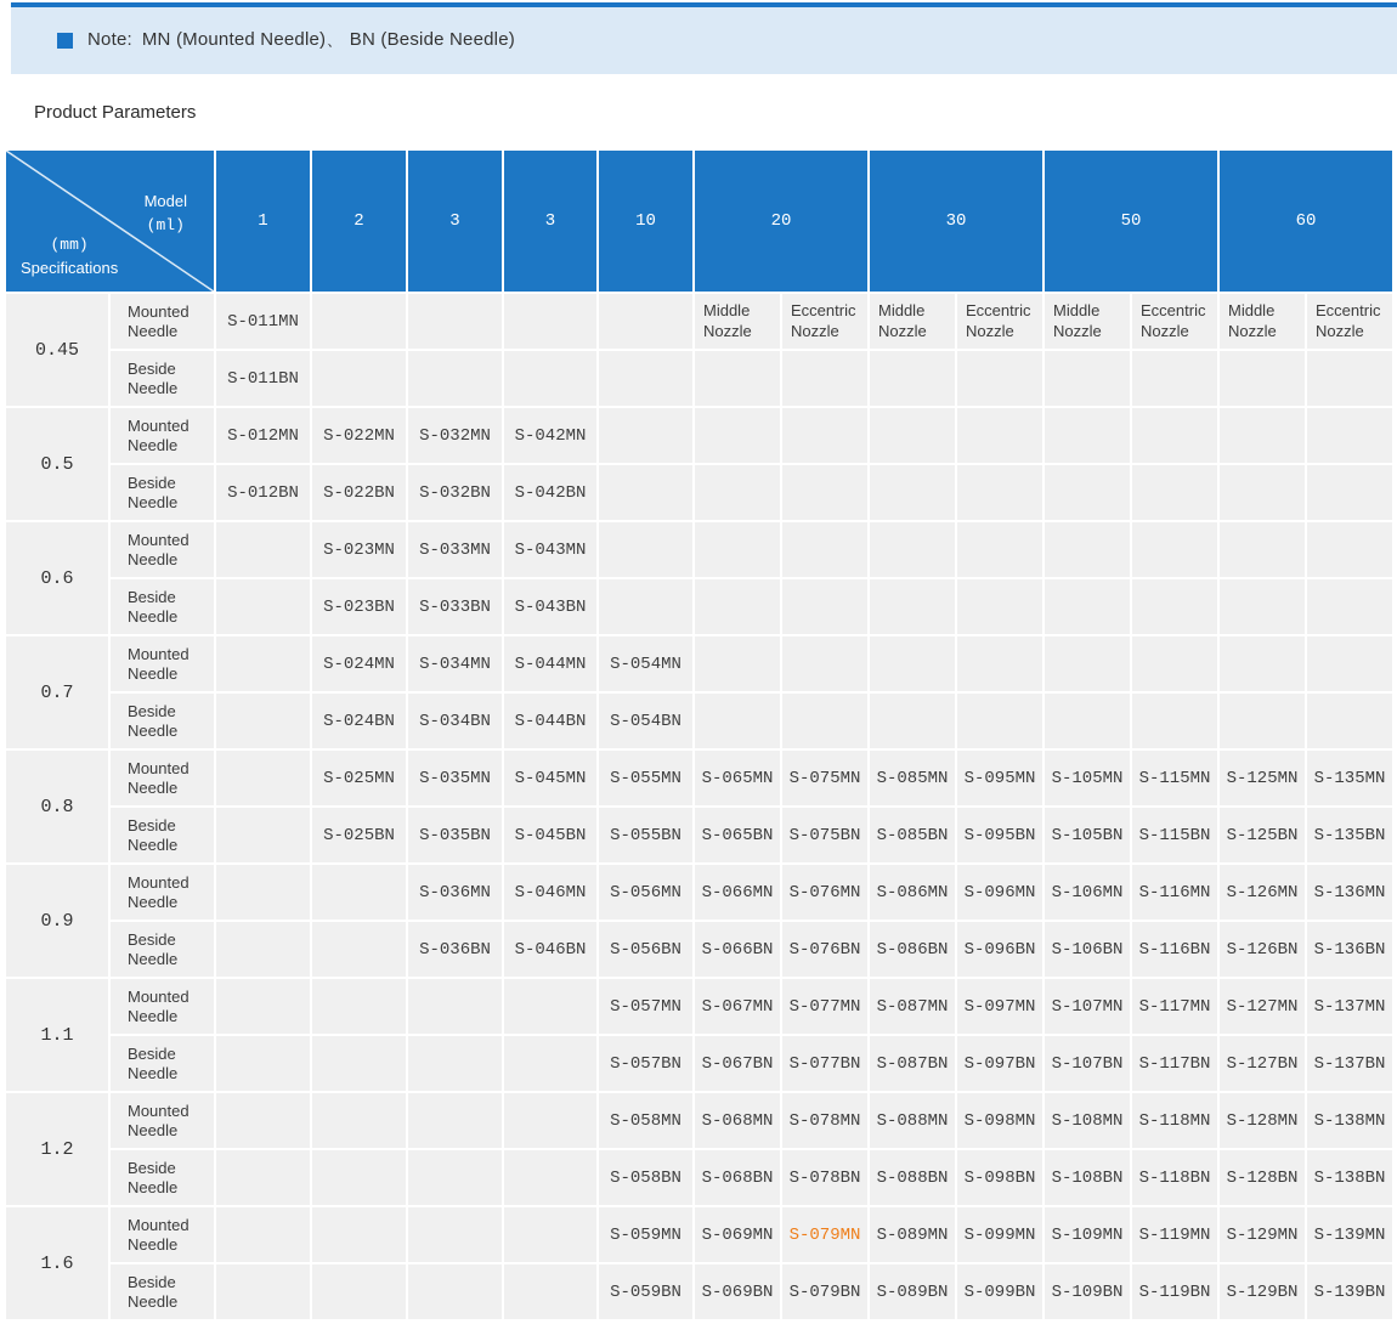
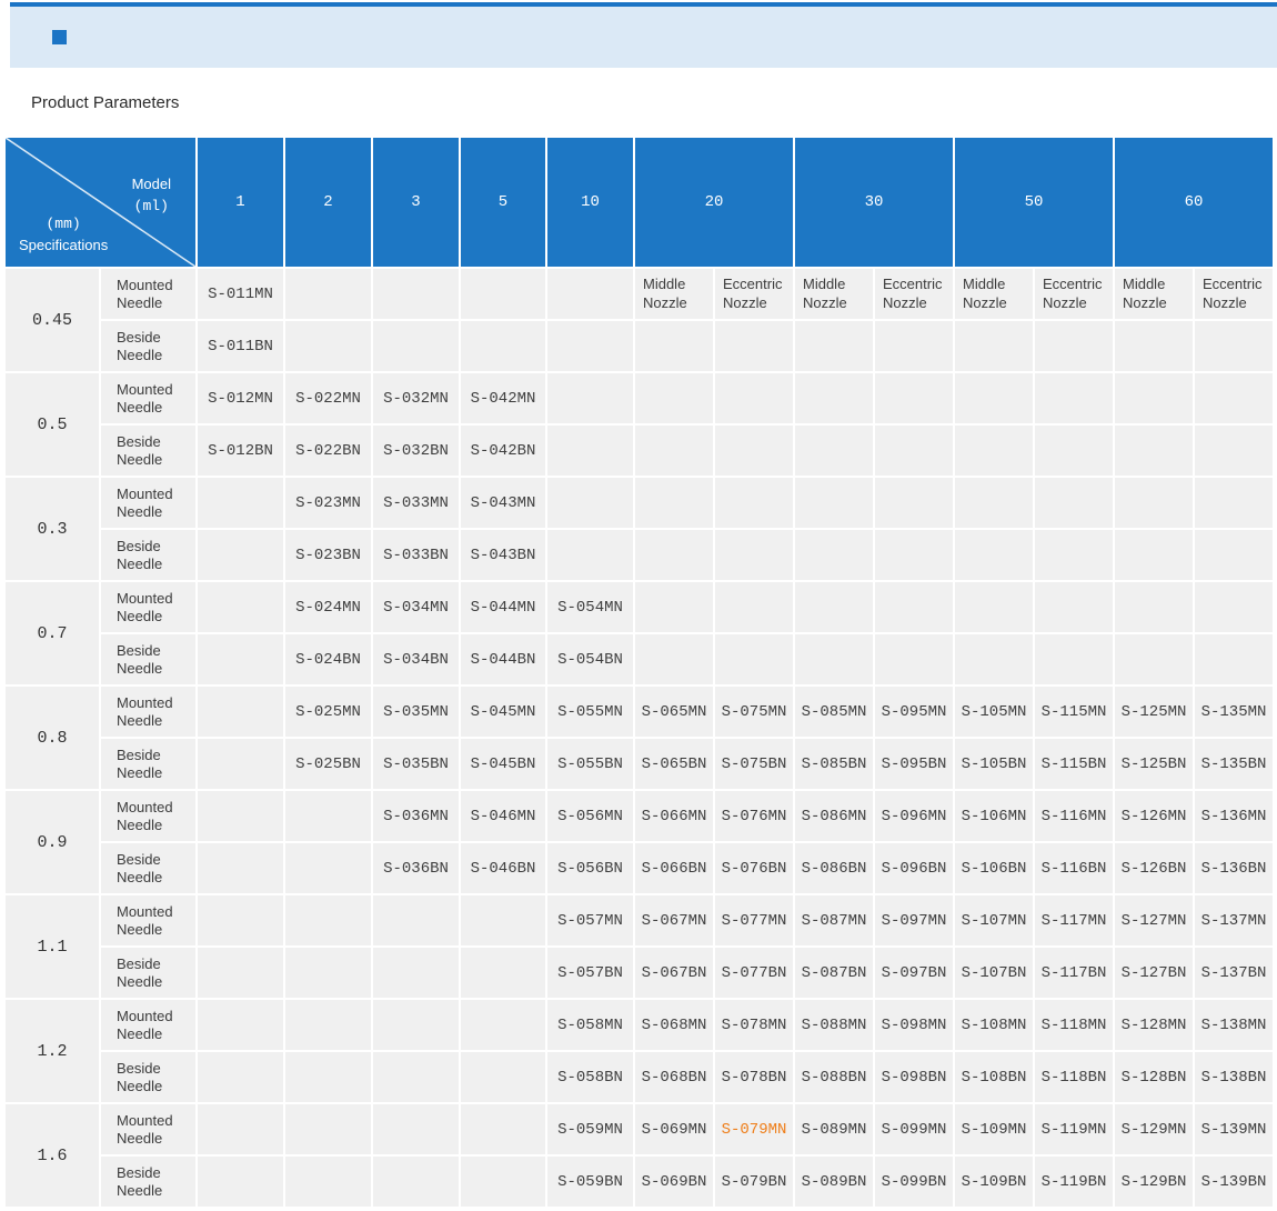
- Note: MN (Mounted Needle)、 BN (Beside Needle)
  Product Parameters
- Model (ml) (mm) Specifications	1	2	3	3	10	20	30	50	60
+ Model (ml) (mm) Specifications	1	2	3	5	10	20	30	50	60
  0.45	Mounted Needle	S-011MN					Middle Nozzle	Eccentric Nozzle	Middle Nozzle	Eccentric Nozzle	Middle Nozzle	Eccentric Nozzle	Middle Nozzle	Eccentric Nozzle
  Beside Needle	S-011BN
  0.5	Mounted Needle	S-012MN	S-022MN	S-032MN	S-042MN
  Beside Needle	S-012BN	S-022BN	S-032BN	S-042BN
- 0.6	Mounted Needle		S-023MN	S-033MN	S-043MN
+ 0.3	Mounted Needle		S-023MN	S-033MN	S-043MN
  Beside Needle		S-023BN	S-033BN	S-043BN
  0.7	Mounted Needle		S-024MN	S-034MN	S-044MN	S-054MN
  Beside Needle		S-024BN	S-034BN	S-044BN	S-054BN
  0.8	Mounted Needle		S-025MN	S-035MN	S-045MN	S-055MN	S-065MN	S-075MN	S-085MN	S-095MN	S-105MN	S-115MN	S-125MN	S-135MN
  Beside Needle		S-025BN	S-035BN	S-045BN	S-055BN	S-065BN	S-075BN	S-085BN	S-095BN	S-105BN	S-115BN	S-125BN	S-135BN
  0.9	Mounted Needle			S-036MN	S-046MN	S-056MN	S-066MN	S-076MN	S-086MN	S-096MN	S-106MN	S-116MN	S-126MN	S-136MN
  Beside Needle			S-036BN	S-046BN	S-056BN	S-066BN	S-076BN	S-086BN	S-096BN	S-106BN	S-116BN	S-126BN	S-136BN
  1.1	Mounted Needle					S-057MN	S-067MN	S-077MN	S-087MN	S-097MN	S-107MN	S-117MN	S-127MN	S-137MN
  Beside Needle					S-057BN	S-067BN	S-077BN	S-087BN	S-097BN	S-107BN	S-117BN	S-127BN	S-137BN
  1.2	Mounted Needle					S-058MN	S-068MN	S-078MN	S-088MN	S-098MN	S-108MN	S-118MN	S-128MN	S-138MN
  Beside Needle					S-058BN	S-068BN	S-078BN	S-088BN	S-098BN	S-108BN	S-118BN	S-128BN	S-138BN
  1.6	Mounted Needle					S-059MN	S-069MN	S-079MN	S-089MN	S-099MN	S-109MN	S-119MN	S-129MN	S-139MN
  Beside Needle					S-059BN	S-069BN	S-079BN	S-089BN	S-099BN	S-109BN	S-119BN	S-129BN	S-139BN
